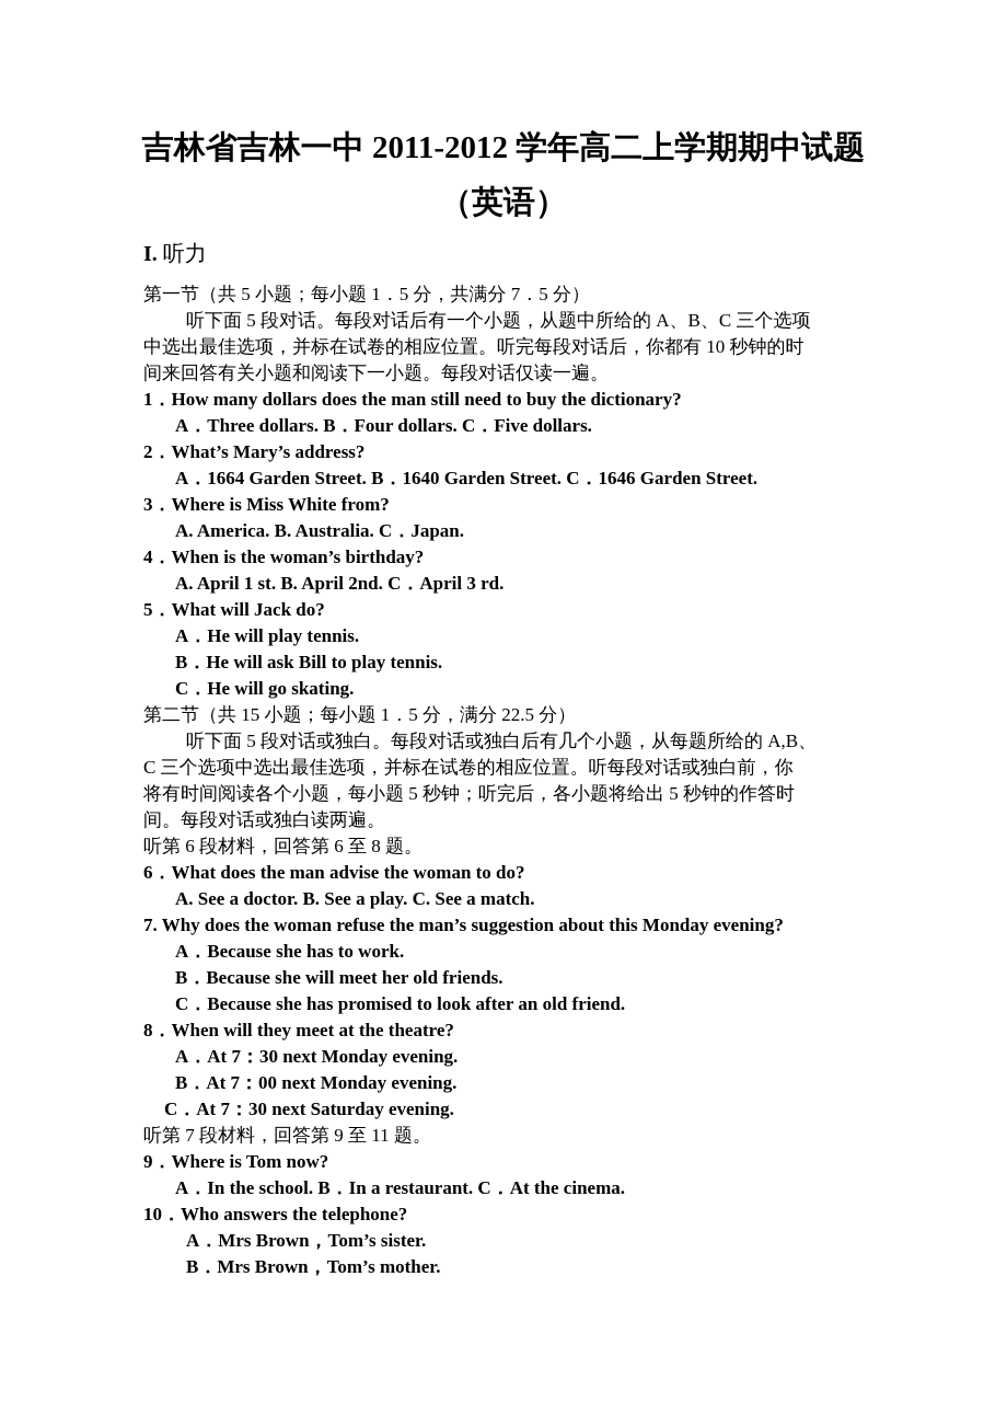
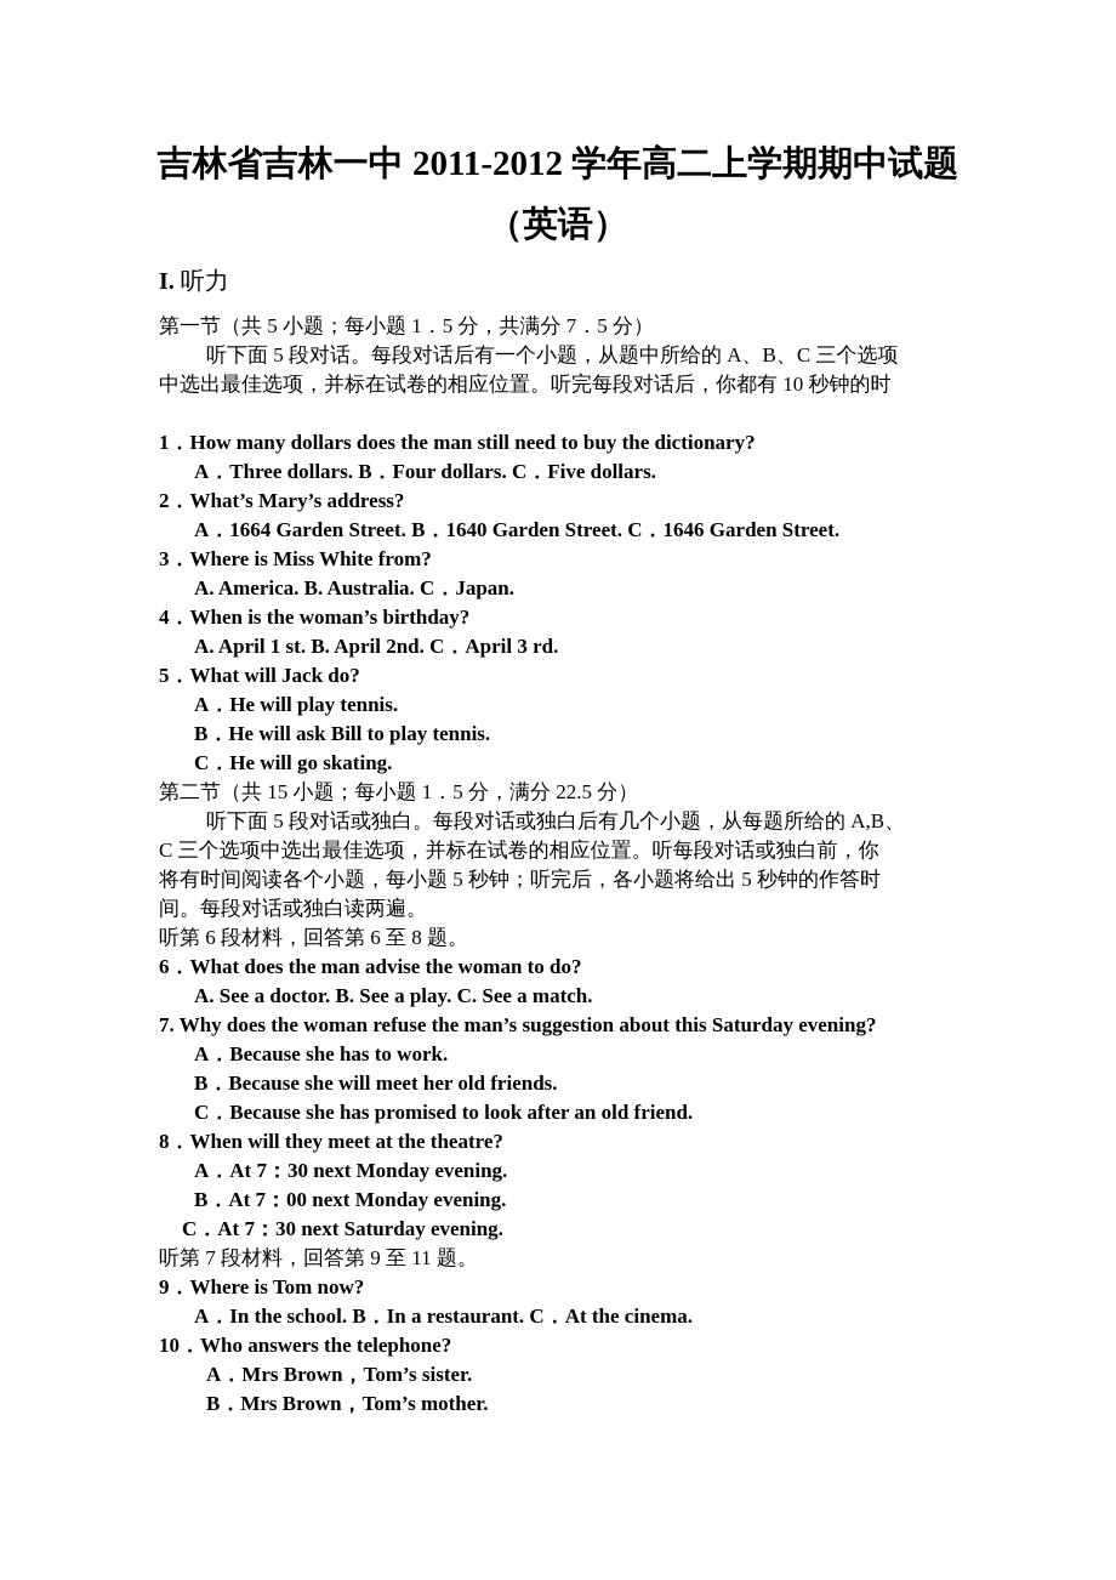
  吉林省吉林一中 2011-2012 学年高二上学期期中试题
  （英语）
  I. 听力
  第一节（共 5 小题；每小题 1．5 分，共满分 7．5 分）
  听下面 5 段对话。每段对话后有一个小题，从题中所给的 A、B、C 三个选项
  中选出最佳选项，并标在试卷的相应位置。听完每段对话后，你都有 10 秒钟的时
- 间来回答有关小题和阅读下一小题。每段对话仅读一遍。
  1．How many dollars does the man still need to buy the dictionary?
  A．Three dollars. B．Four dollars. C．Five dollars.
  2．What’s Mary’s address?
  A．1664 Garden Street. B．1640 Garden Street. C．1646 Garden Street.
  3．Where is Miss White from?
  A. America. B. Australia. C．Japan.
  4．When is the woman’s birthday?
  A. April 1 st. B. April 2nd. C．April 3 rd.
  5．What will Jack do?
  A．He will play tennis.
  B．He will ask Bill to play tennis.
  C．He will go skating.
  第二节（共 15 小题；每小题 1．5 分，满分 22.5 分）
  听下面 5 段对话或独白。每段对话或独白后有几个小题，从每题所给的 A,B、
  C 三个选项中选出最佳选项，并标在试卷的相应位置。听每段对话或独白前，你
  将有时间阅读各个小题，每小题 5 秒钟；听完后，各小题将给出 5 秒钟的作答时
  间。每段对话或独白读两遍。
  听第 6 段材料，回答第 6 至 8 题。
  6．What does the man advise the woman to do?
  A. See a doctor. B. See a play. C. See a match.
- 7. Why does the woman refuse the man’s suggestion about this Monday evening?
+ 7. Why does the woman refuse the man’s suggestion about this Saturday evening?
  A．Because she has to work.
  B．Because she will meet her old friends.
  C．Because she has promised to look after an old friend.
  8．When will they meet at the theatre?
  A．At 7：30 next Monday evening.
  B．At 7：00 next Monday evening.
  C．At 7：30 next Saturday evening.
  听第 7 段材料，回答第 9 至 11 题。
  9．Where is Tom now?
  A．In the school. B．In a restaurant. C．At the cinema.
  10．Who answers the telephone?
  A．Mrs Brown，Tom’s sister.
  B．Mrs Brown，Tom’s mother.
